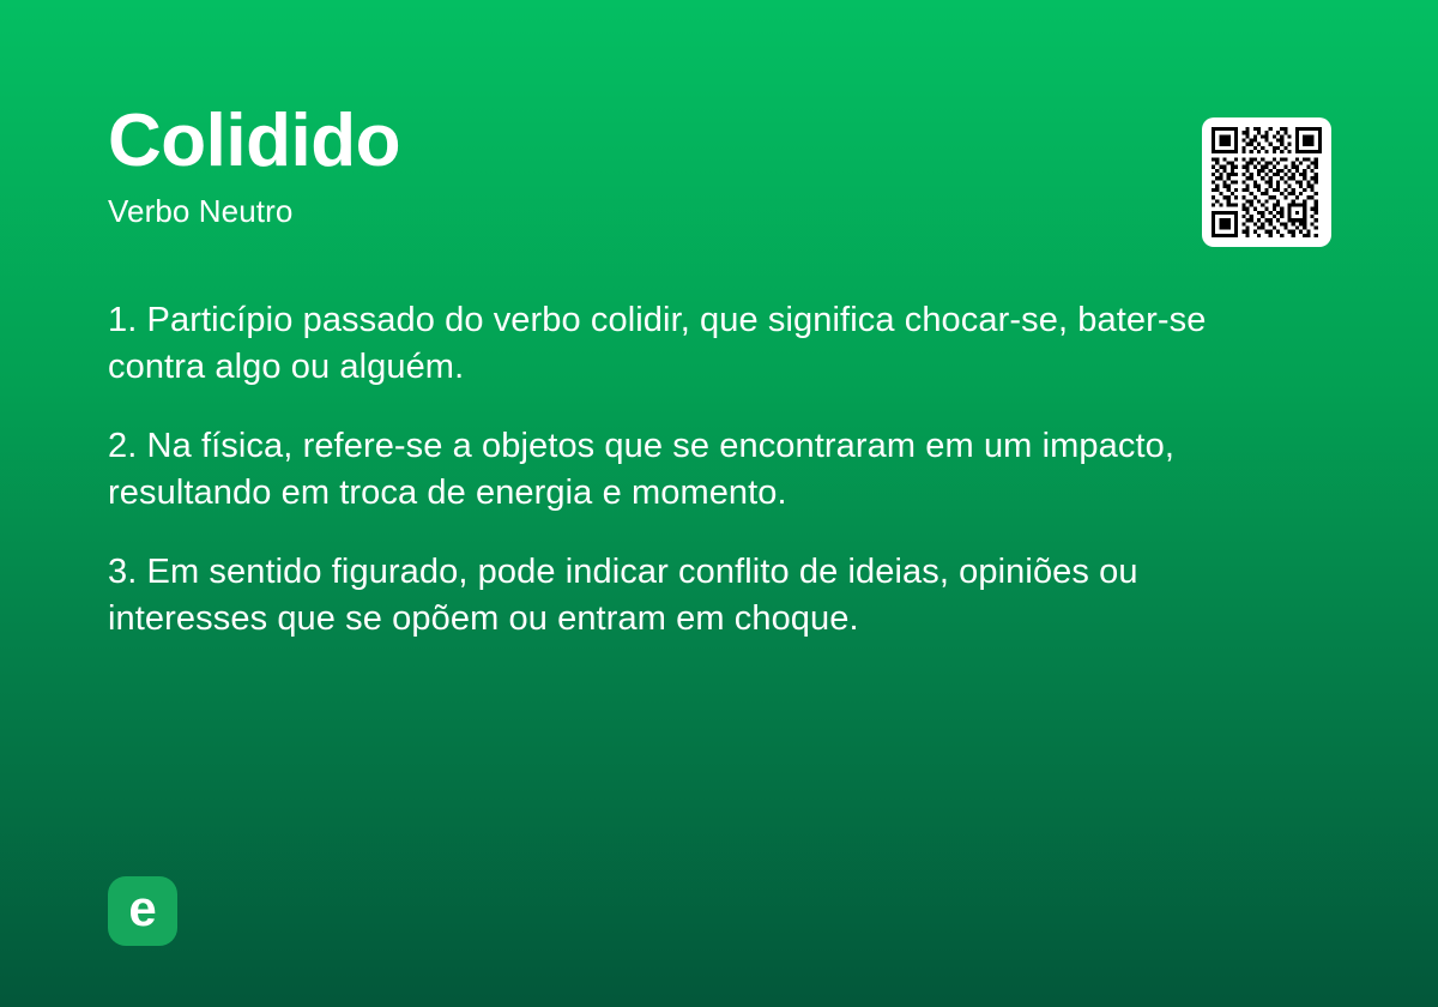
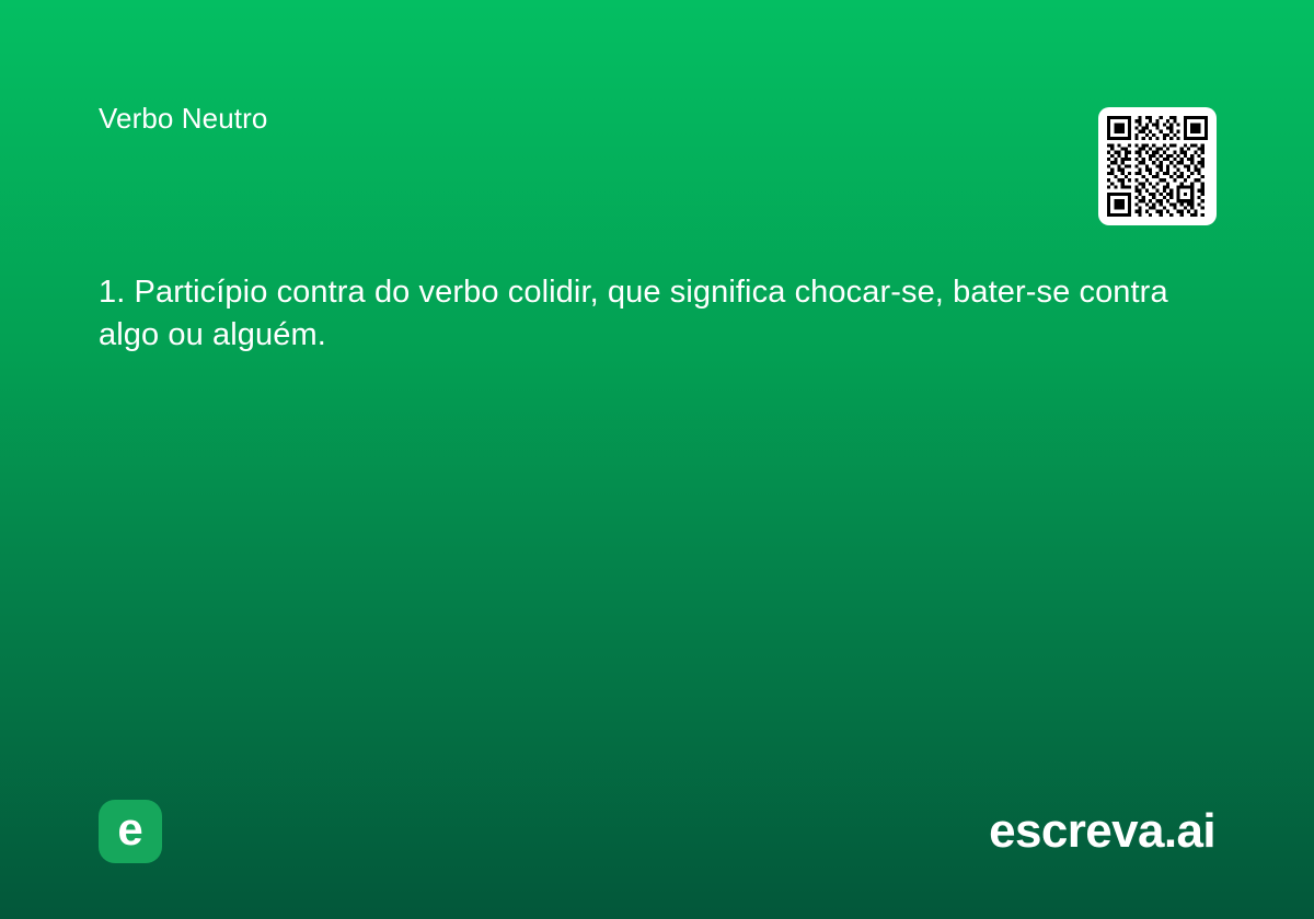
- Colidido
  Verbo Neutro
- 1. Particípio passado do verbo colidir, que significa chocar-se, bater-se contra algo ou alguém.
+ 1. Particípio contra do verbo colidir, que significa chocar-se, bater-se contra algo ou alguém.
- 2. Na física, refere-se a objetos que se encontraram em um impacto, resultando em troca de energia e momento.
- 3. Em sentido figurado, pode indicar conflito de ideias, opiniões ou interesses que se opõem ou entram em choque.
  e
+ escreva.ai
